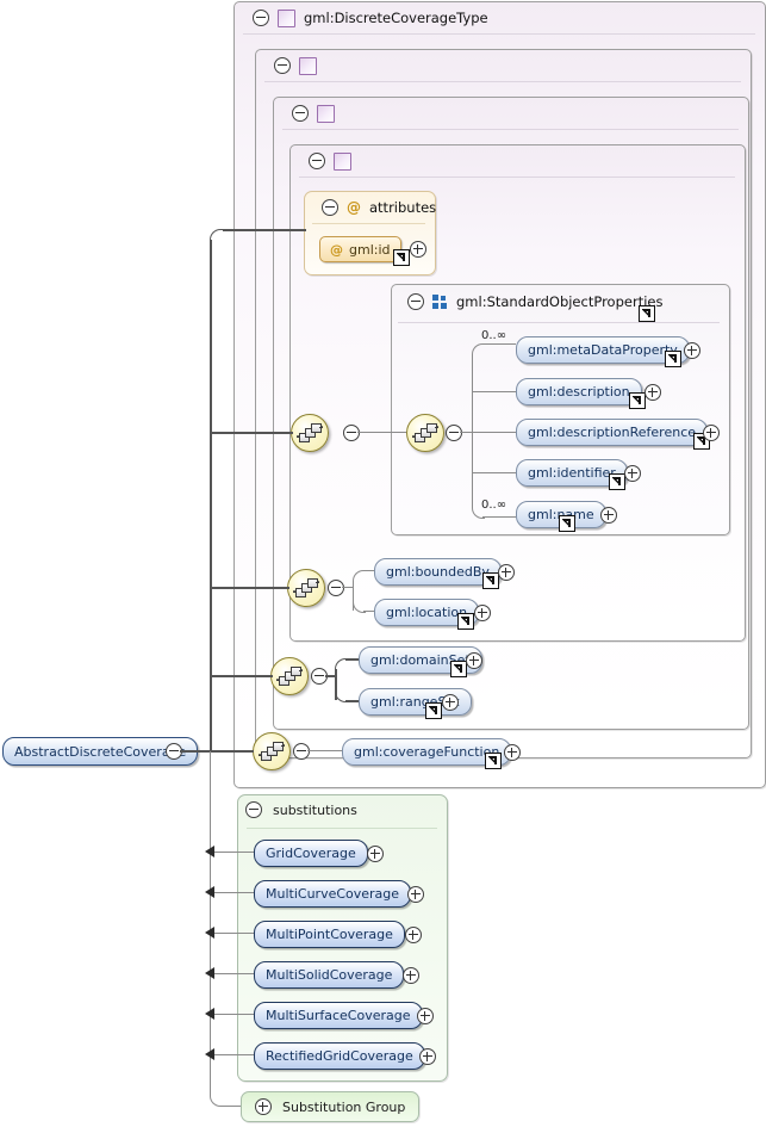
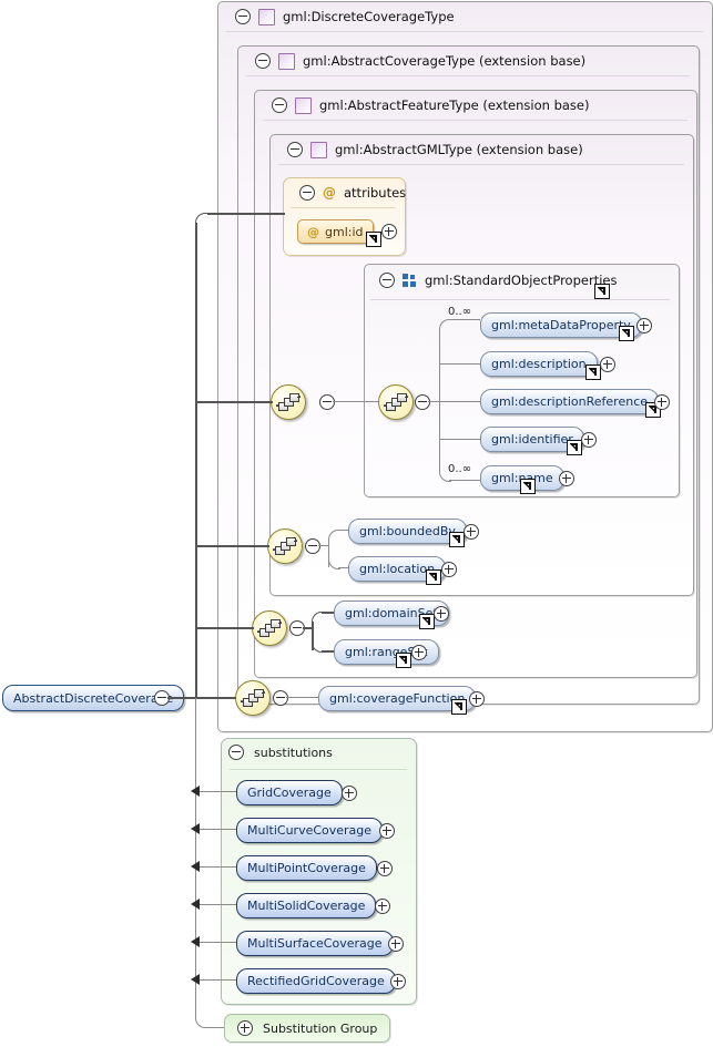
  gml:DiscreteCoverageType
+ gml:AbstractCoverageType (extension base)
+ gml:AbstractFeatureType (extension base)
+ gml:AbstractGMLType (extension base)
  @
  attributes
  @
  gml:id
  gml:StandardObjectProperties
  0..∞
  gml:metaDataProper
  gml:description
  gml:descriptionReference
  gml:identifie
  0..∞
  gml:me
  gml:boundedB
  gml:locatio
  gml:domain
  gml:coverageFuncti
  AbstractDiscreteCover
  substitutions
  GridCoverage
  MultiCurveCoverage
  MultiPointCoverage
  MultiSolidCoverage
  MultiSurfaceCoverage
  RectifiedGridCoverage
  Substitution Group
